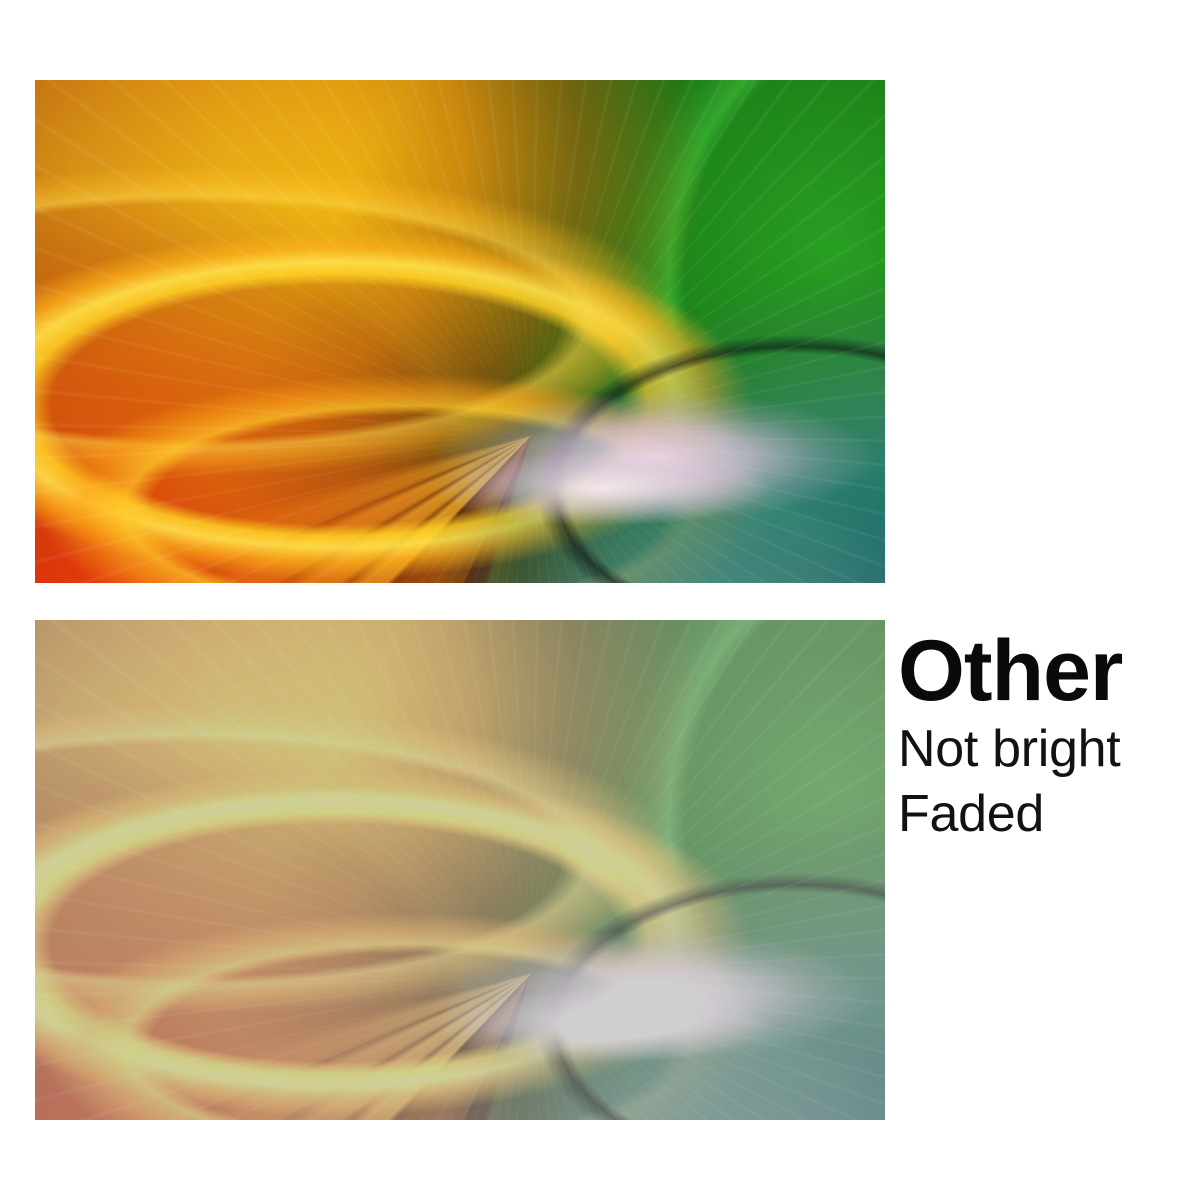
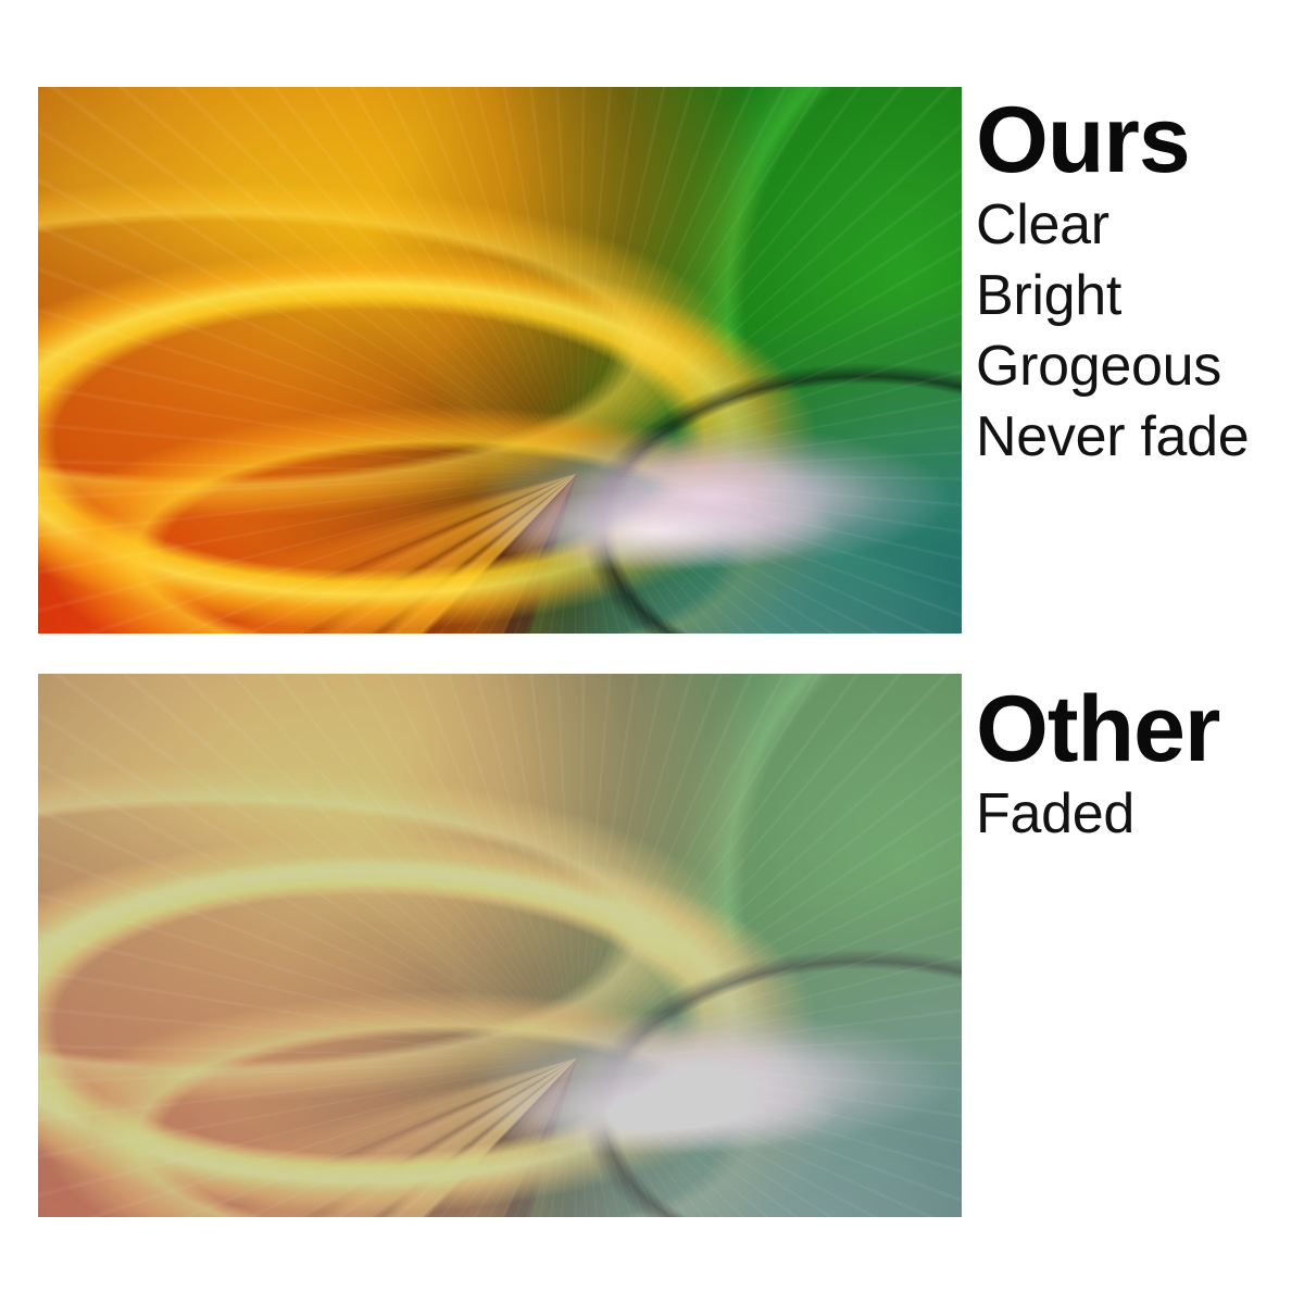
+ Ours
+ Clear
+ Bright
+ Grogeous
+ Never fade
  Other
- Not bright
  Faded
